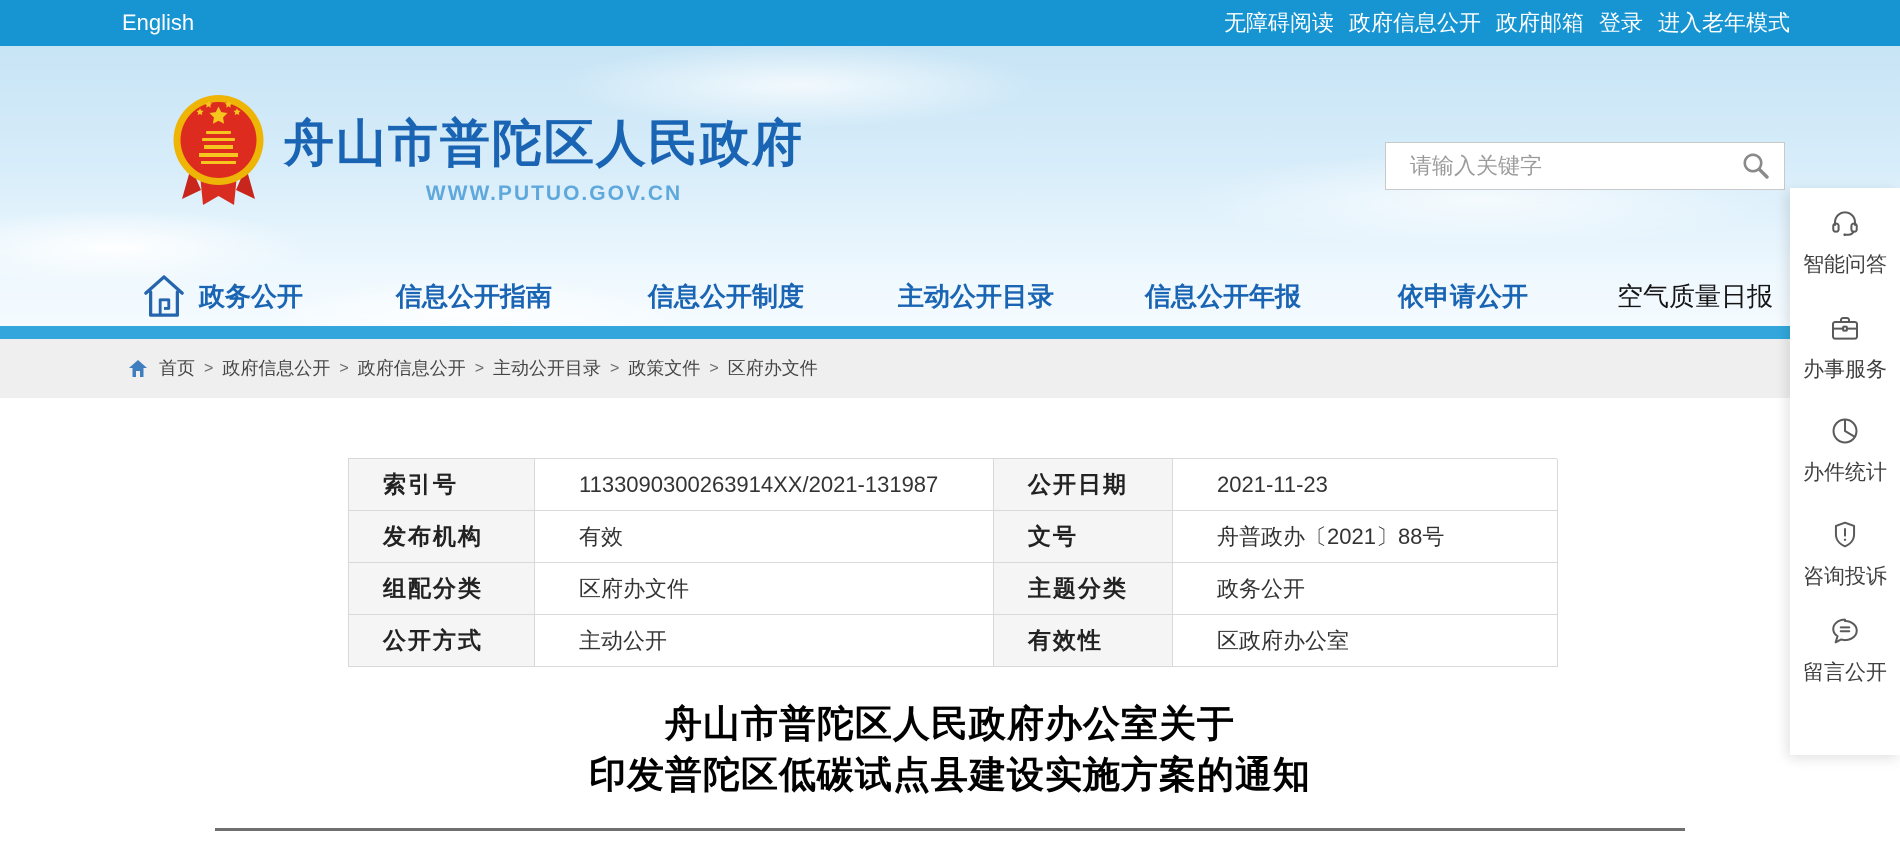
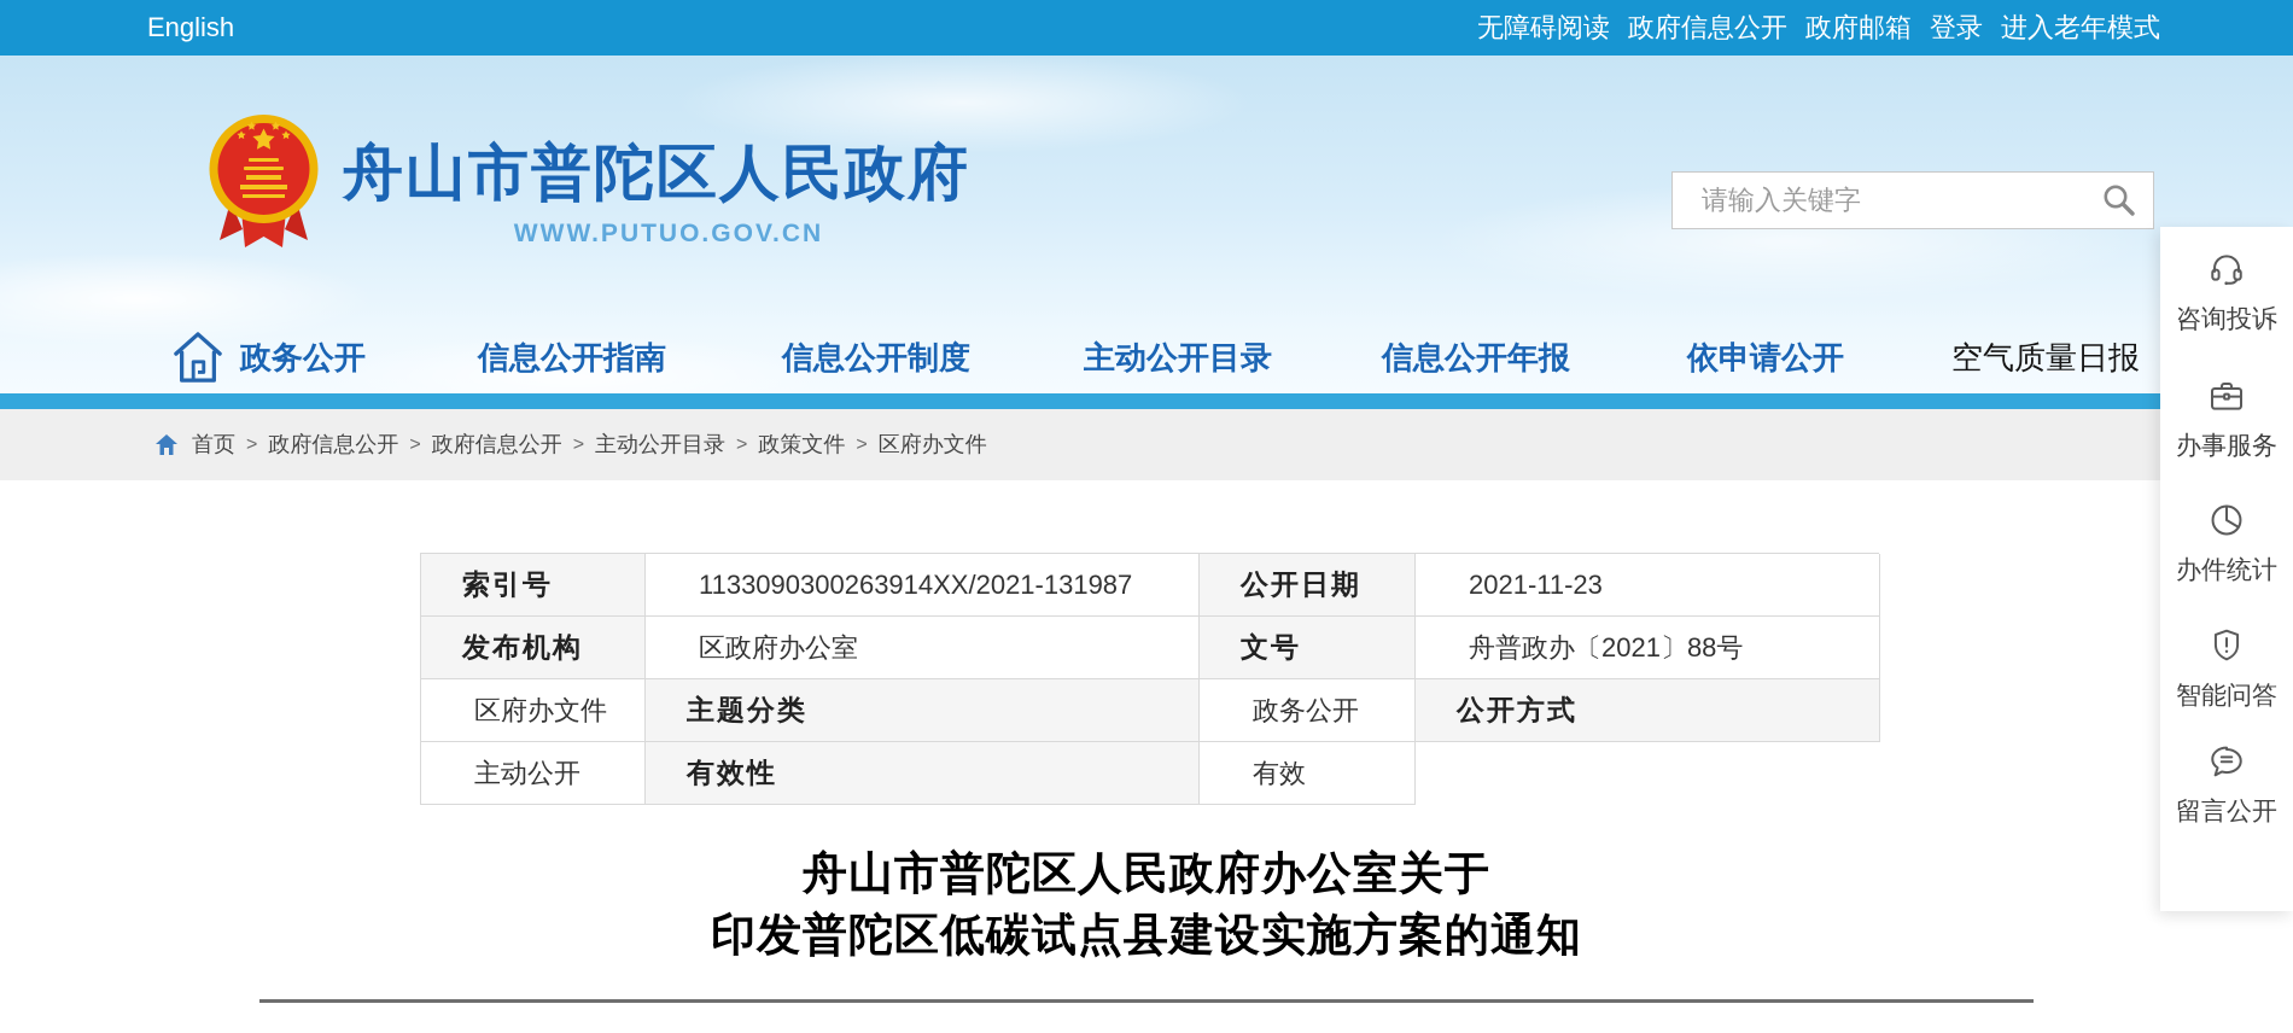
  English
  无障碍阅读
  政府信息公开
  政府邮箱
  登录
  进入老年模式
  舟山市普陀区人民政府
  WWW.PUTUO.GOV.CN
  请输入关键字
  政务公开
  信息公开指南
  信息公开制度
  主动公开目录
  信息公开年报
  依申请公开
  空气质量日报
  首页
  >
  政府信息公开
  >
  政府信息公开
  >
  主动公开目录
  >
  政策文件
  >
  区府办文件
  索引号
  1133090300263914XX/2021-131987
  公开日期
  2021-11-23
  发布机构
- 有效
+ 区政府办公室
  文号
  舟普政办〔2021〕88号
- 组配分类
  区府办文件
  主题分类
  政务公开
  公开方式
  主动公开
  有效性
- 区政府办公室
+ 有效
  舟山市普陀区人民政府办公室关于
  印发普陀区低碳试点县建设实施方案的通知
- 智能问答
+ 咨询投诉
  办事服务
  办件统计
- 咨询投诉
+ 智能问答
  留言公开
